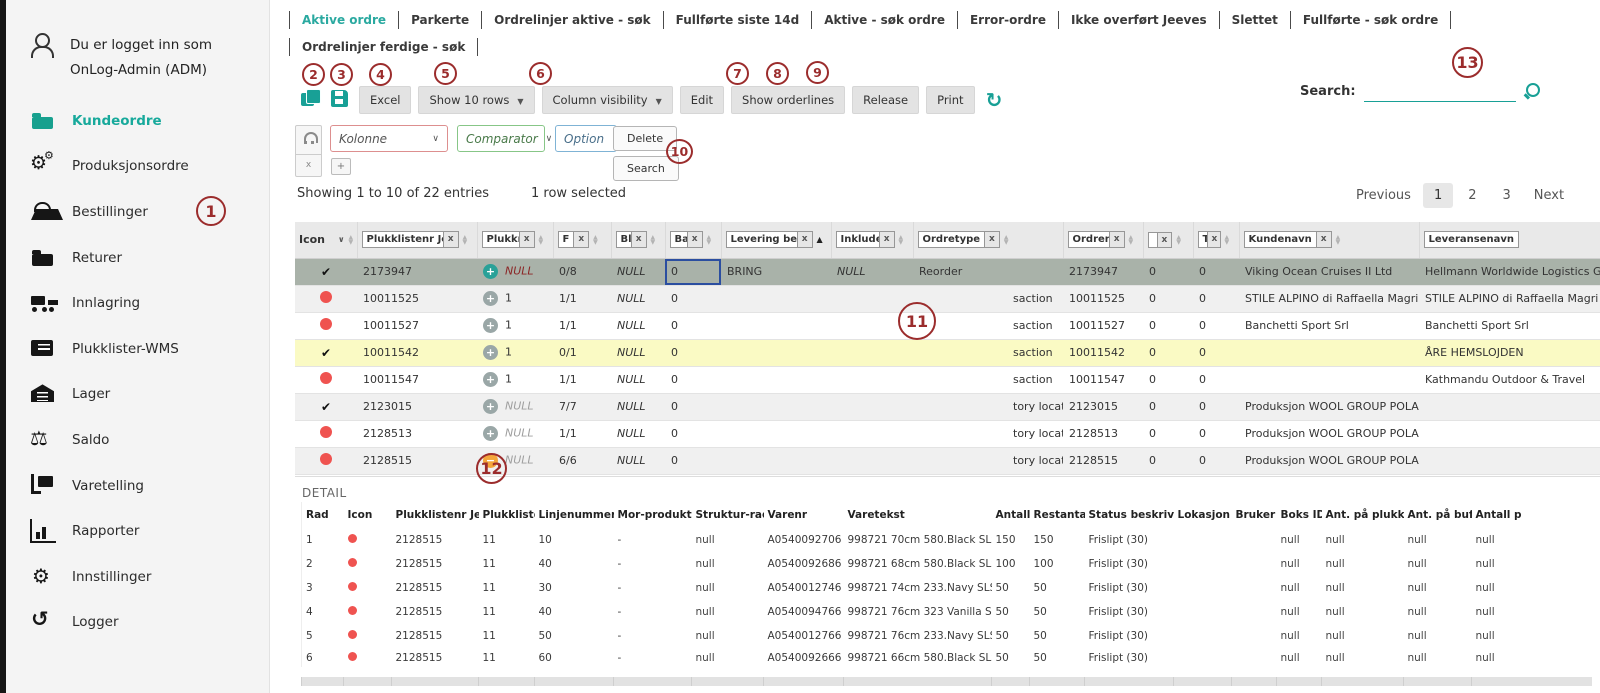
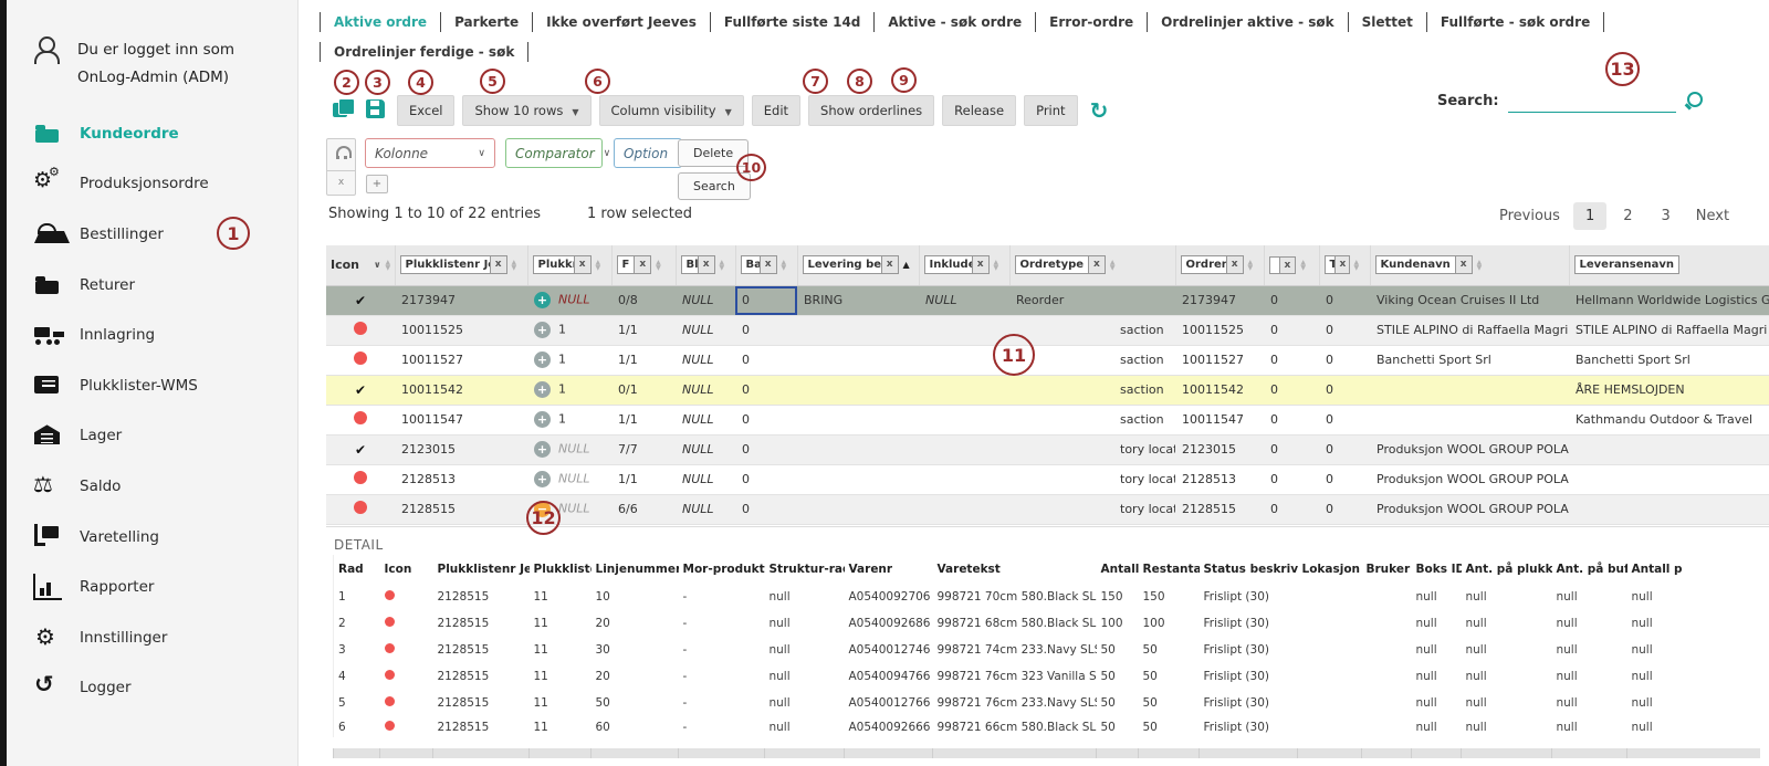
  Du er logget inn som
  OnLog-Admin (ADM)
  Kundeordre
  Produksjonsordre
  Bestillinger
  Returer
  Innlagring
  Plukklister-WMS
  Lager
  Saldo
  Varetelling
  Rapporter
  Innstillinger
  Logger
  Aktive ordre
  Parkerte
- Ordrelinjer aktive - søk
+ Ikke overført Jeeves
  Fullførte siste 14d
  Aktive - søk ordre
  Error-ordre
- Ikke overført Jeeves
+ Ordrelinjer aktive - søk
  Slettet
  Fullførte - søk ordre
  Ordrelinjer ferdige - søk
  Excel
  Show 10 rows ▼
  Column visibility ▼
  Edit
  Show orderlines
  Release
  Print
  ↻
  Search:
  x
  Kolonne
  ∨
  Comparator
  ∨
  Option
  +
  Delete
  Search
  Showing 1 to 10 of 22 entries 1 row selected
  Previous
  1
  2
  3
  Next
  Icon ∨	Plukklistenr J x	Plukk x	F x	B x	Ba x	Levering be x	Inklud x	Ordretype x	Ordre x	x	x	Kundenavn x	Leveransenavn
  	2173947	NULL	0/8	NULL	0	BRING	NULL	Reorder	2173947	0	0	Viking Ocean Cruises II Ltd	Hellmann Worldwide Logistics G
  	10011525	1	1/1	NULL	0			saction	10011525	0	0	STILE ALPINO di Raffaella Magri	STILE ALPINO di Raffaella Magri
  	10011527	1	1/1	NULL	0			saction	10011527	0	0	Banchetti Sport Srl	Banchetti Sport Srl
  	10011542	1	0/1	NULL	0			saction	10011542	0	0		ÅRE HEMSLOJDEN
  	10011547	1	1/1	NULL	0			saction	10011547	0	0		Kathmandu Outdoor & Travel
  	2123015	NULL	7/7	NULL	0			tory loca	2123015	0	0	Produksjon WOOL GROUP POLA
  	2128513	NULL	1/1	NULL	0			tory loca	2128513	0	0	Produksjon WOOL GROUP POLA
  	2128515	NULL	6/6	NULL	0			tory loca	2128515	0	0	Produksjon WOOL GROUP POLA
  DETAIL
  Rad	Icon	Plukklistenr Je	Plukklist	Linjenumme	Mor-produkt	Struktur-ra	Varenr	Varetekst	Antall	Restanta	Status beskriv	Lokasjon	Bruker	Boks ID	Ant. på plukk	Ant. på buf	Antall p
  1		2128515	11	10	-	null	A0540092706	998721 70cm 580.Black SL	150	150	Frislipt (30)			null	null	null	null
- 2		2128515	11	40	-	null	A0540092686	998721 68cm 580.Black SL	100	100	Frislipt (30)			null	null	null	null
+ 2		2128515	11	20	-	null	A0540092686	998721 68cm 580.Black SL	100	100	Frislipt (30)			null	null	null	null
  3		2128515	11	30	-	null	A0540012746	998721 74cm 233.Navy SL	50	50	Frislipt (30)			null	null	null	null
- 4		2128515	11	40	-	null	A0540094766	998721 76cm 323 Vanilla S	50	50	Frislipt (30)			null	null	null	null
+ 4		2128515	11	20	-	null	A0540094766	998721 76cm 323 Vanilla S	50	50	Frislipt (30)			null	null	null	null
  5		2128515	11	50	-	null	A0540012766	998721 76cm 233.Navy SL	50	50	Frislipt (30)			null	null	null	null
  6		2128515	11	60	-	null	A0540092666	998721 66cm 580.Black SL	50	50	Frislipt (30)			null	null	null	null
  1
  2
  3
  4
  5
  6
  7
  8
  9
  10
  11
  12
  13
